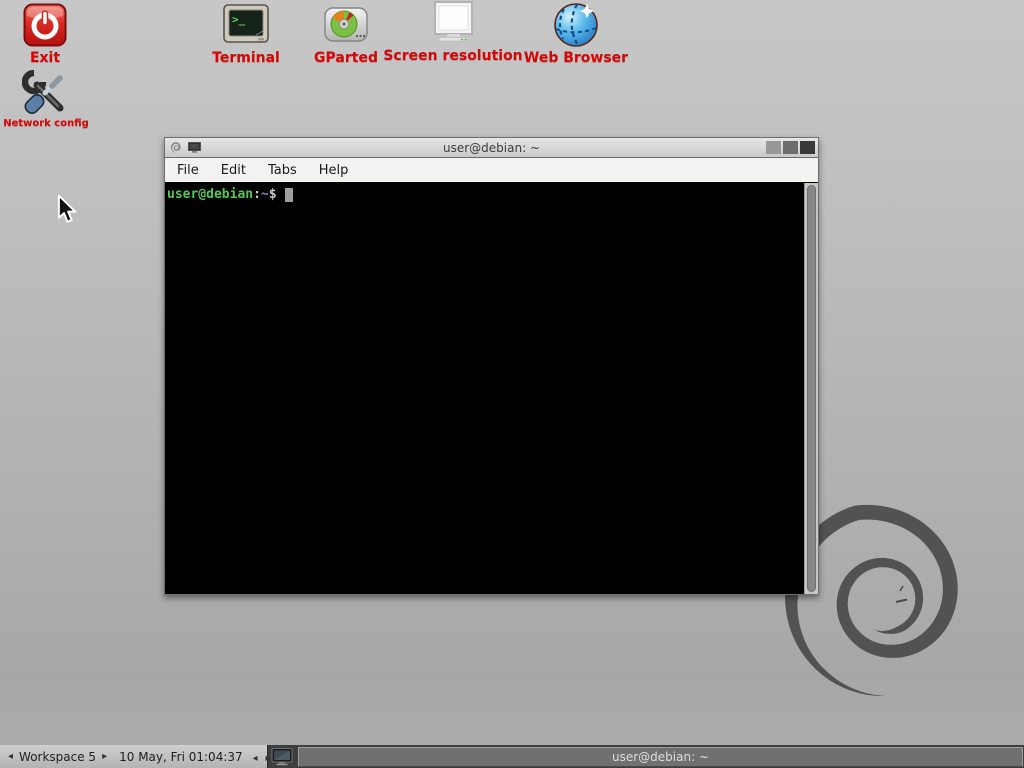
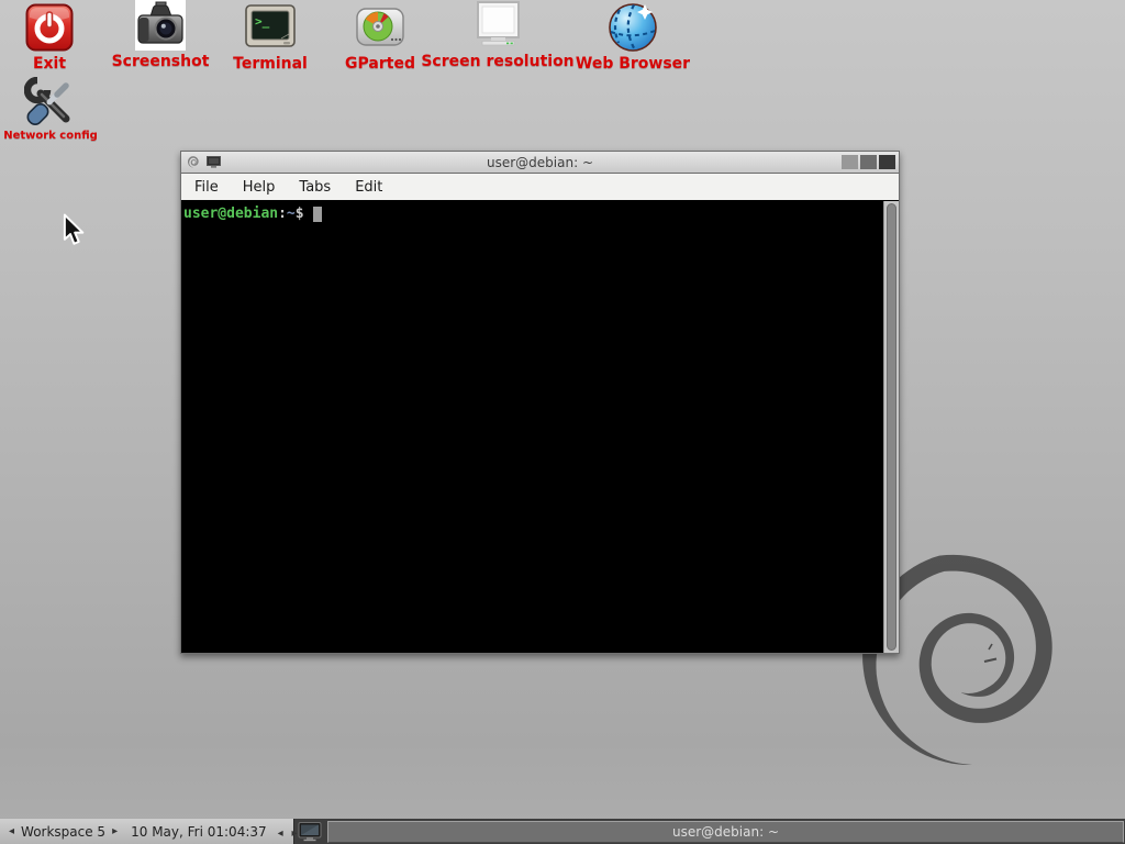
  Exit
+ Screenshot
  >_
  Terminal
  GParted
  Screen resolution
  Web Browser
  Network config
  user@debian: ~
  File
- Edit
+ Help
  Tabs
- Help
+ Edit
  user@debian:~$
  ◂
  Workspace 5
  ▸
  10 May, Fri 01:04:37
  ◂ ▸
  user@debian: ~
